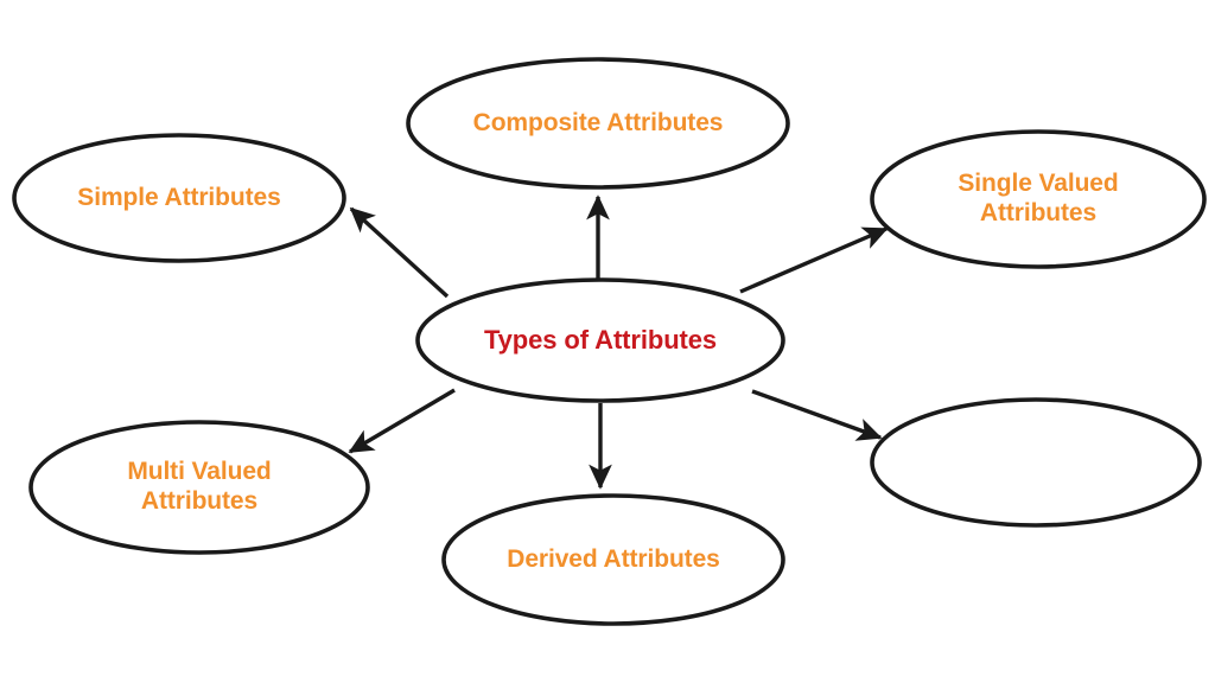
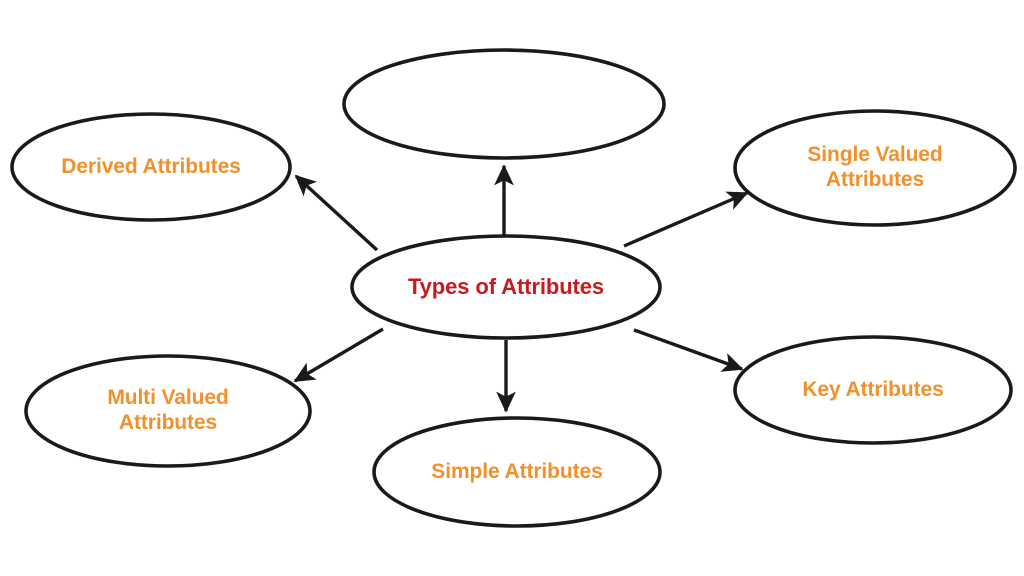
- Simple Attributes
+ Derived Attributes
- Composite Attributes
  Single Valued
  Attributes
+ Key Attributes
- Derived Attributes
+ Simple Attributes
  Multi Valued
  Attributes
  Types of Attributes
